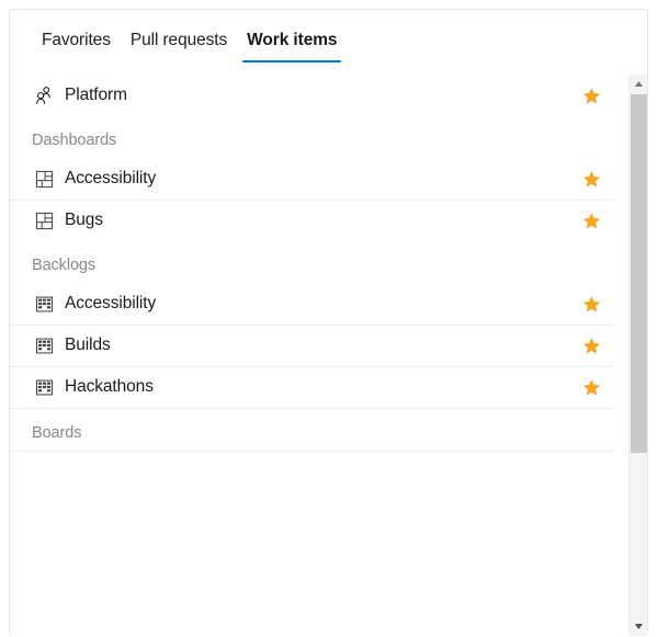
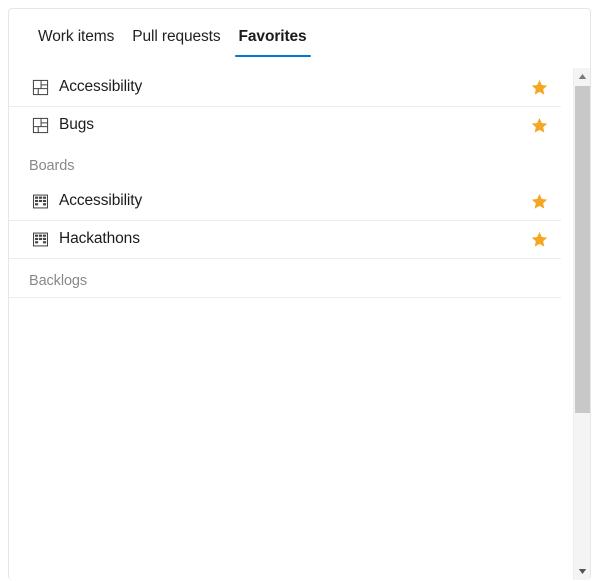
- Favorites
+ Work items
  Pull requests
- Work items
+ Favorites
- Platform
- Dashboards
  Accessibility
  Bugs
- Backlogs
+ Boards
  Accessibility
- Builds
  Hackathons
- Boards
+ Backlogs
